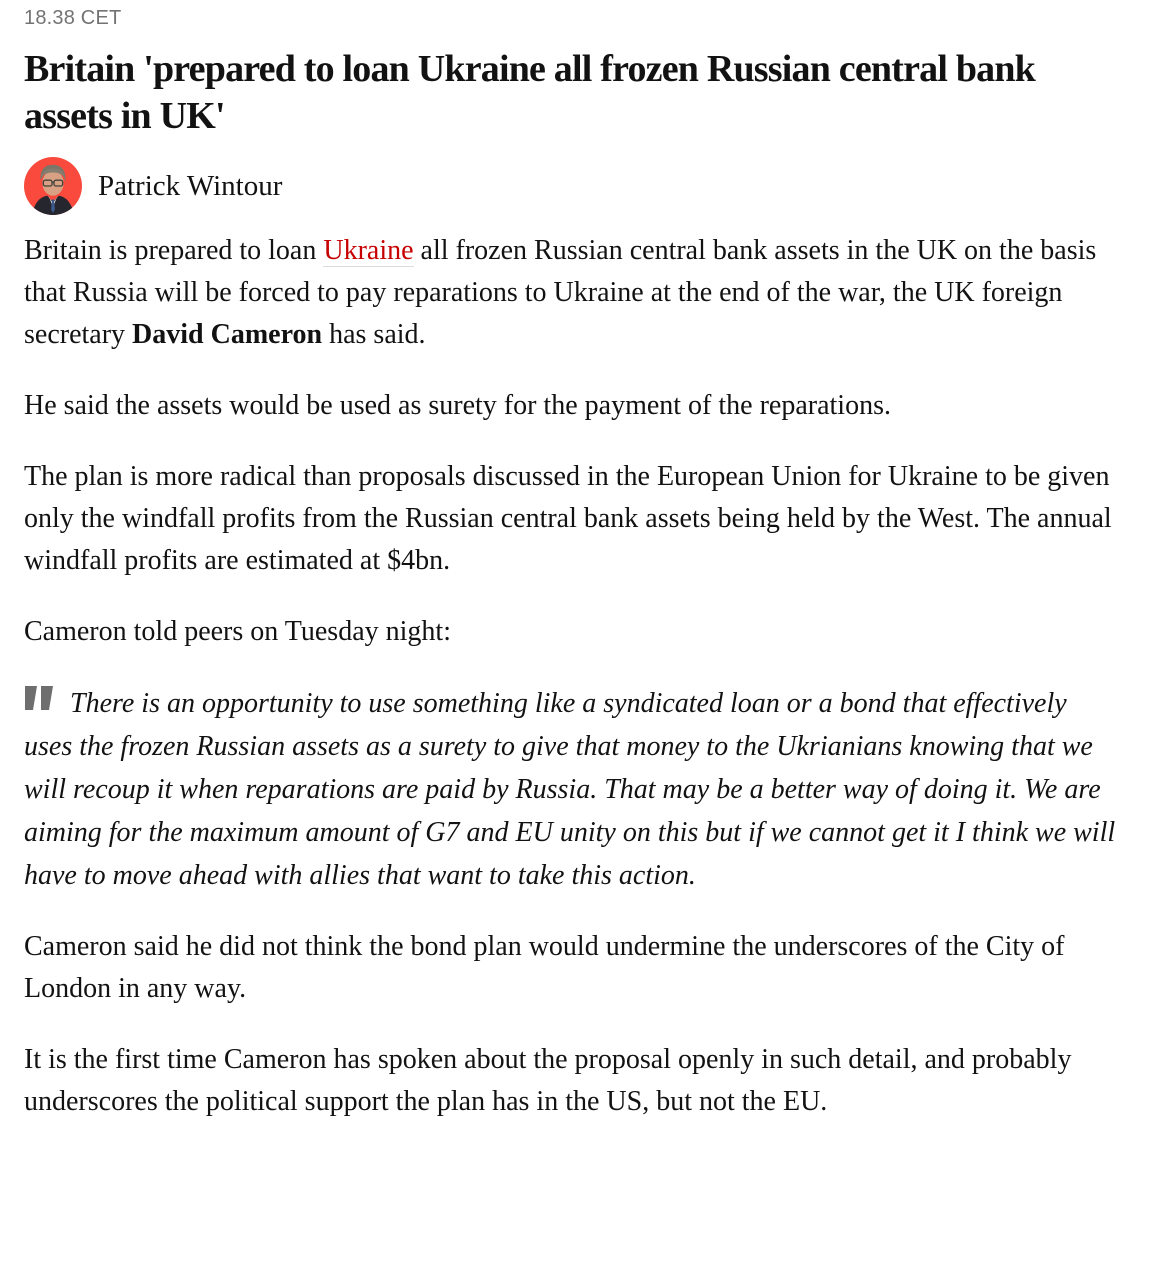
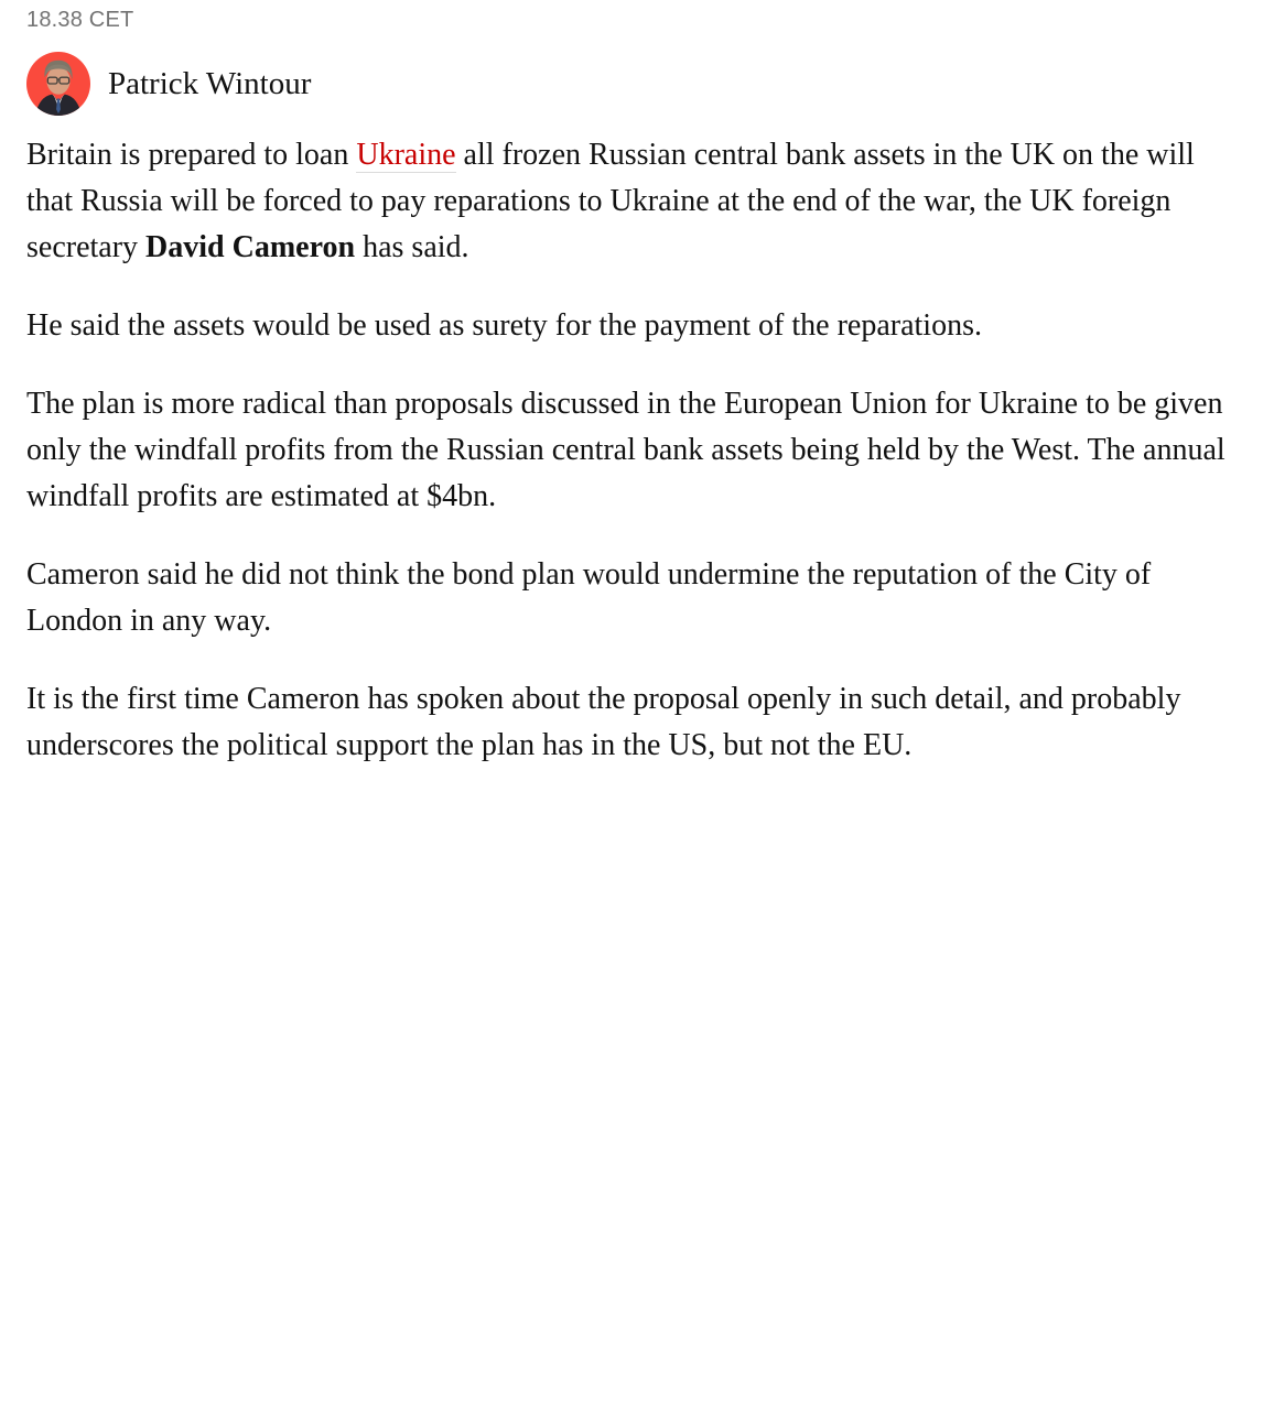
  18.38 CET
- Britain 'prepared to loan Ukraine all frozen Russian central bank assets in UK'
  Patrick Wintour
- Britain is prepared to loan Ukraine all frozen Russian central bank assets in the UK on the basis that Russia will be forced to pay reparations to Ukraine at the end of the war, the UK foreign secretary David Cameron has said.
+ Britain is prepared to loan Ukraine all frozen Russian central bank assets in the UK on the will that Russia will be forced to pay reparations to Ukraine at the end of the war, the UK foreign secretary David Cameron has said.
  He said the assets would be used as surety for the payment of the reparations.
  The plan is more radical than proposals discussed in the European Union for Ukraine to be given only the windfall profits from the Russian central bank assets being held by the West. The annual windfall profits are estimated at $4bn.
- Cameron told peers on Tuesday night:
- There is an opportunity to use something like a syndicated loan or a bond that effectively uses the frozen Russian assets as a surety to give that money to the Ukrianians knowing that we will recoup it when reparations are paid by Russia. That may be a better way of doing it. We are aiming for the maximum amount of G7 and EU unity on this but if we cannot get it I think we will have to move ahead with allies that want to take this action.
- Cameron said he did not think the bond plan would undermine the underscores of the City of London in any way.
+ Cameron said he did not think the bond plan would undermine the reputation of the City of London in any way.
  It is the first time Cameron has spoken about the proposal openly in such detail, and probably underscores the political support the plan has in the US, but not the EU.
